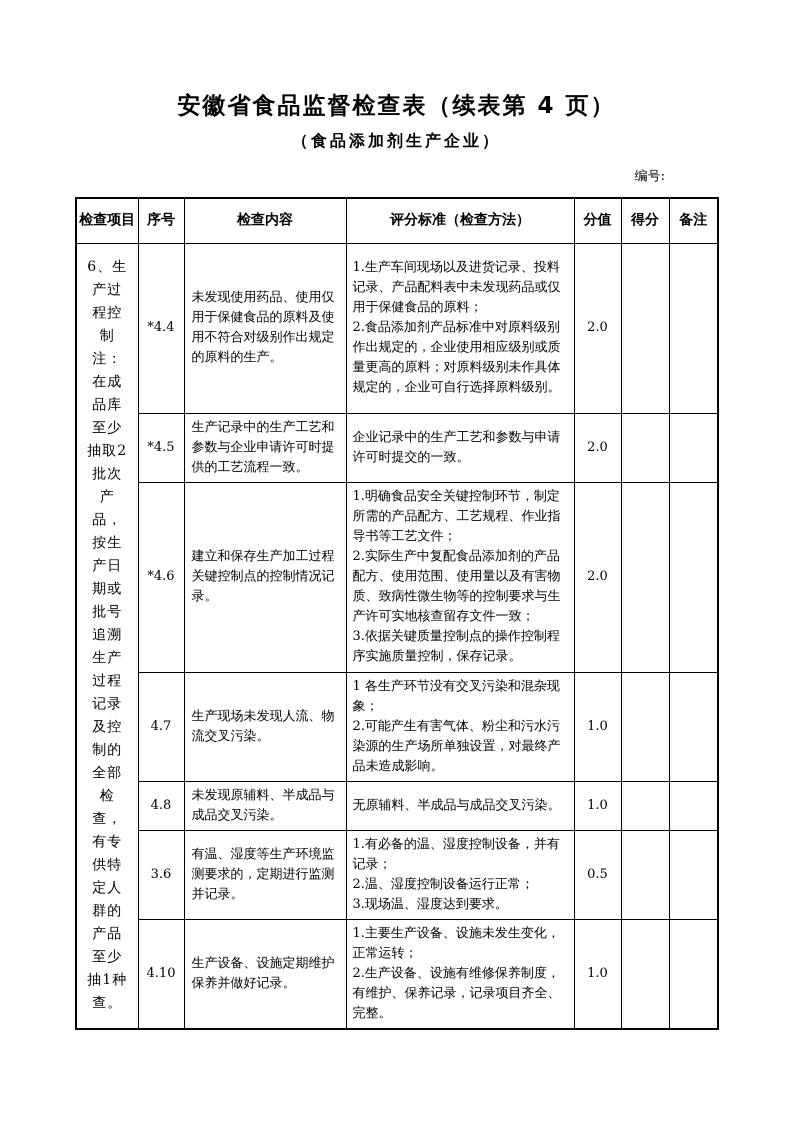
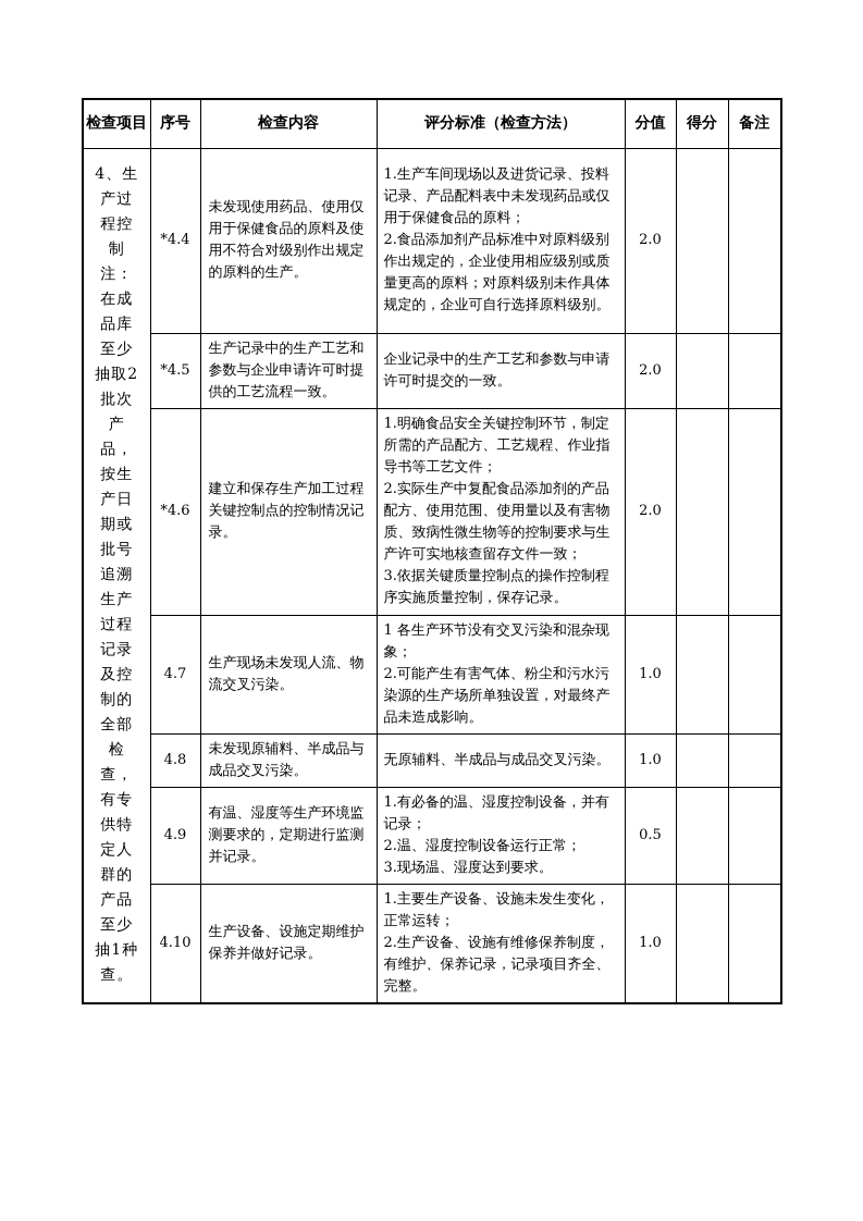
- 安徽省食品监督检查表（续表第 4 页）
- （食品添加剂生产企业）
- 编号:
  检查项目	序号	检查内容	评分标准（检查方法）	分值	得分	备注
- 6、生产过程控制注：在成品库至少抽取2批次产品，按生产日期或批号追溯生产过程记录及控制的全部检查，有专供特定人群的产品至少抽1种查。	*4.4	未发现使用药品、使用仅用于保健食品的原料及使用不符合对级别作出规定的原料的生产。	1.生产车间现场以及进货记录、投料记录、产品配料表中未发现药品或仅用于保健食品的原料；2.食品添加剂产品标准中对原料级别作出规定的，企业使用相应级别或质量更高的原料；对原料级别未作具体规定的，企业可自行选择原料级别。	2.0
+ 4、生产过程控制注：在成品库至少抽取2批次产品，按生产日期或批号追溯生产过程记录及控制的全部检查，有专供特定人群的产品至少抽1种查。	*4.4	未发现使用药品、使用仅用于保健食品的原料及使用不符合对级别作出规定的原料的生产。	1.生产车间现场以及进货记录、投料记录、产品配料表中未发现药品或仅用于保健食品的原料；2.食品添加剂产品标准中对原料级别作出规定的，企业使用相应级别或质量更高的原料；对原料级别未作具体规定的，企业可自行选择原料级别。	2.0
  *4.5	生产记录中的生产工艺和参数与企业申请许可时提供的工艺流程一致。	企业记录中的生产工艺和参数与申请许可时提交的一致。	2.0
  *4.6	建立和保存生产加工过程关键控制点的控制情况记录。	1.明确食品安全关键控制环节，制定所需的产品配方、工艺规程、作业指导书等工艺文件；2.实际生产中复配食品添加剂的产品配方、使用范围、使用量以及有害物质、致病性微生物等的控制要求与生产许可实地核查留存文件一致；3.依据关键质量控制点的操作控制程序实施质量控制，保存记录。	2.0
  4.7	生产现场未发现人流、物流交叉污染。	1 各生产环节没有交叉污染和混杂现象；2.可能产生有害气体、粉尘和污水污染源的生产场所单独设置，对最终产品未造成影响。	1.0
  4.8	未发现原辅料、半成品与成品交叉污染。	无原辅料、半成品与成品交叉污染。	1.0
- 3.6	有温、湿度等生产环境监测要求的，定期进行监测并记录。	1.有必备的温、湿度控制设备，并有记录；2.温、湿度控制设备运行正常；3.现场温、湿度达到要求。	0.5
+ 4.9	有温、湿度等生产环境监测要求的，定期进行监测并记录。	1.有必备的温、湿度控制设备，并有记录；2.温、湿度控制设备运行正常；3.现场温、湿度达到要求。	0.5
  4.10	生产设备、设施定期维护保养并做好记录。	1.主要生产设备、设施未发生变化，正常运转；2.生产设备、设施有维修保养制度，有维护、保养记录，记录项目齐全、完整。	1.0
